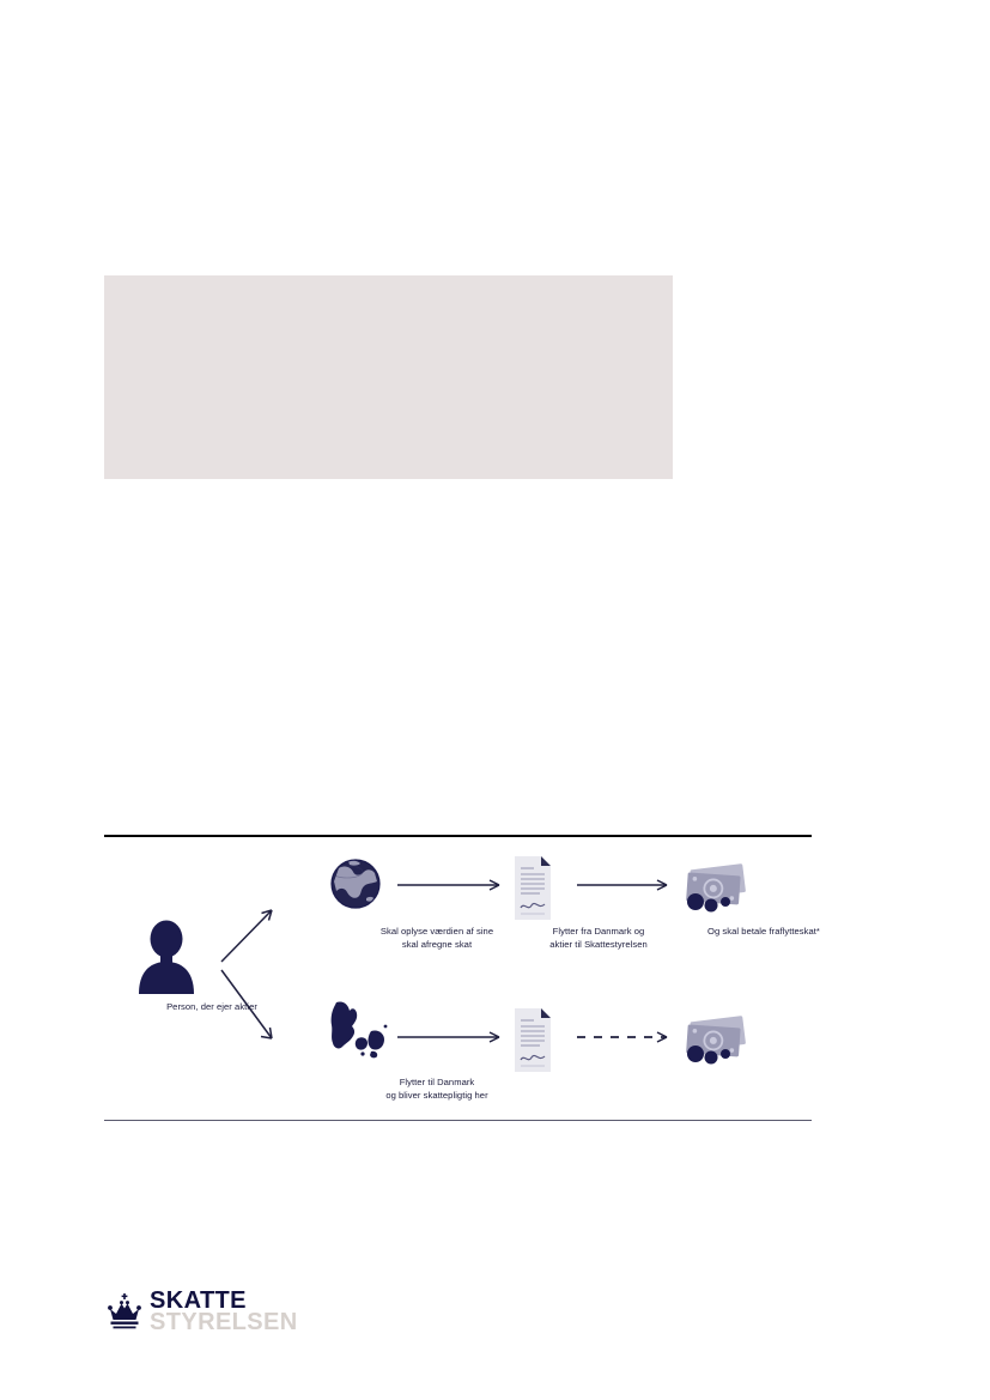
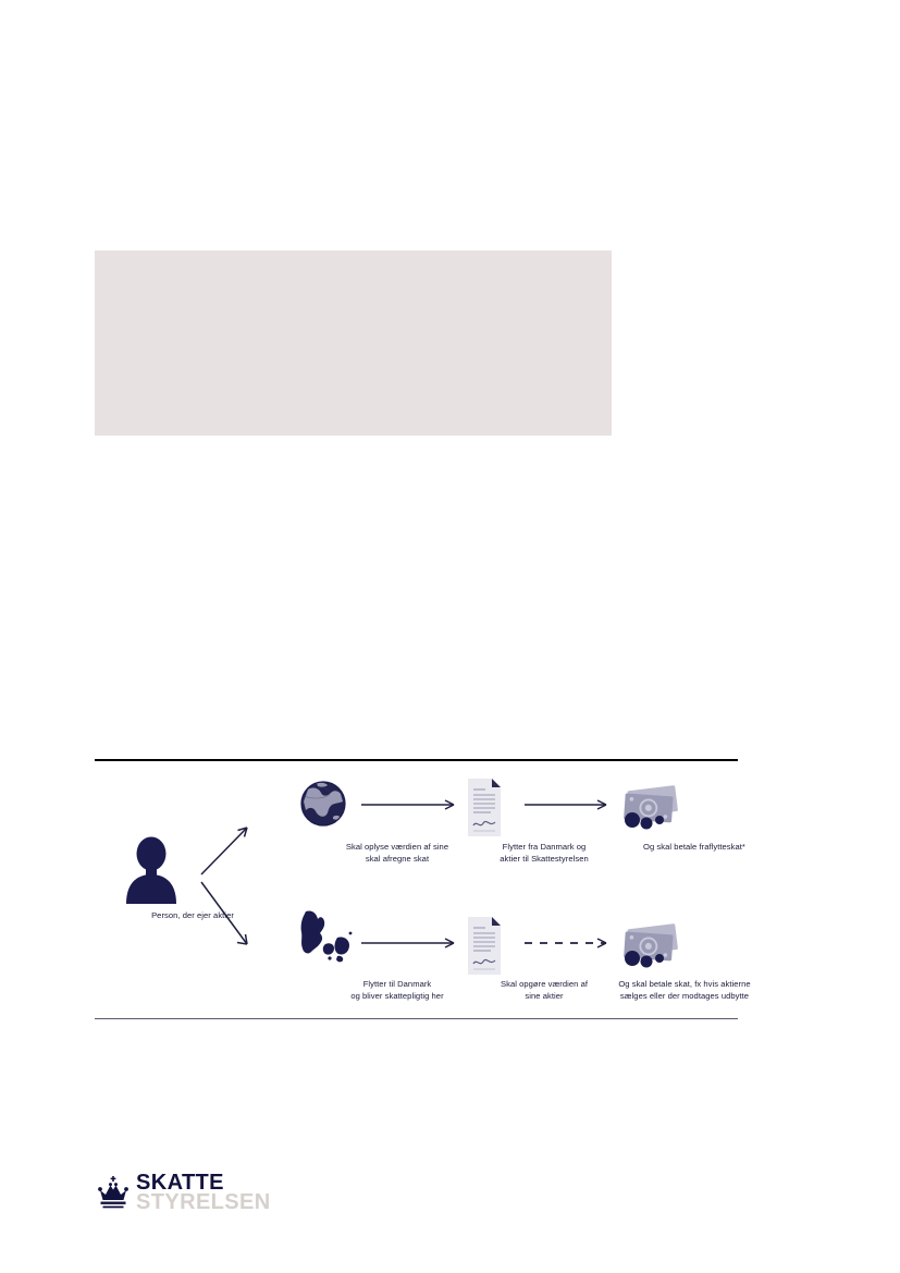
  Person, der ejer aktier
  Skal oplyse værdien af sine
  skal afregne skat
  Flytter fra Danmark og
  aktier til Skattestyrelsen
  Og skal betale fraflytteskat*
  Flytter til Danmark
  og bliver skattepligtig her
+ Skal opgøre værdien af
+ sine aktier
+ Og skal betale skat, fx hvis aktierne
+ sælges eller der modtages udbytte
  SKATTE
  STYRELSEN
